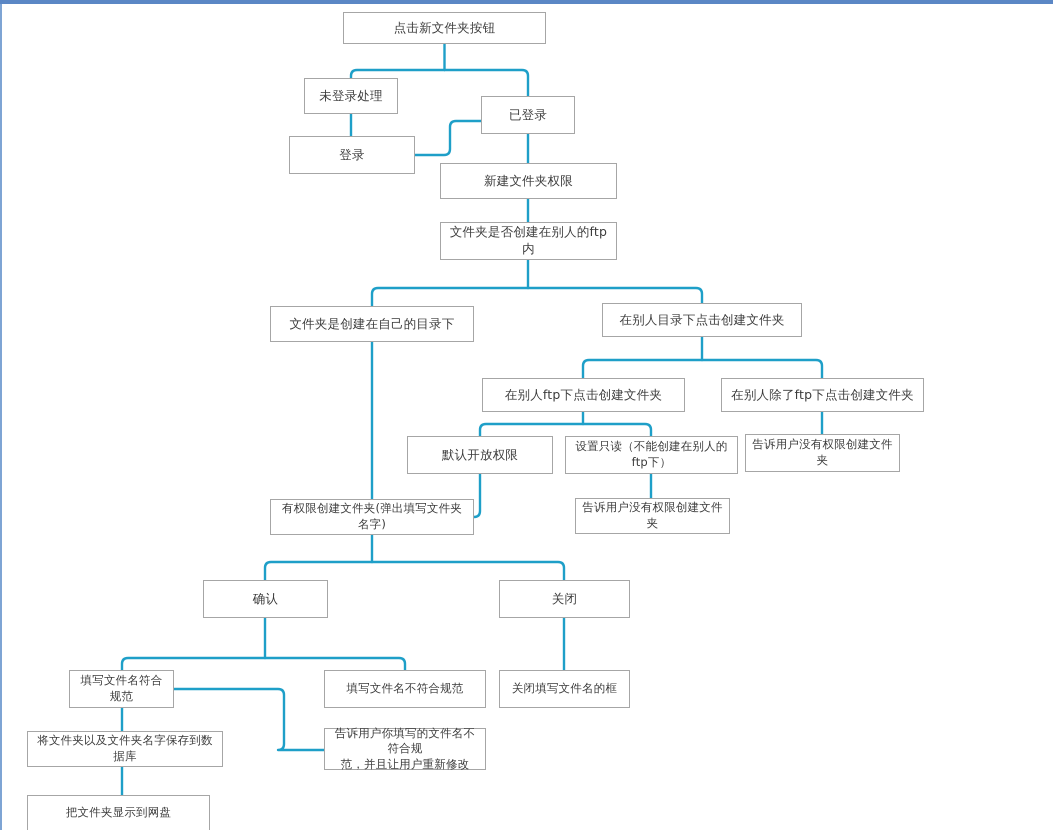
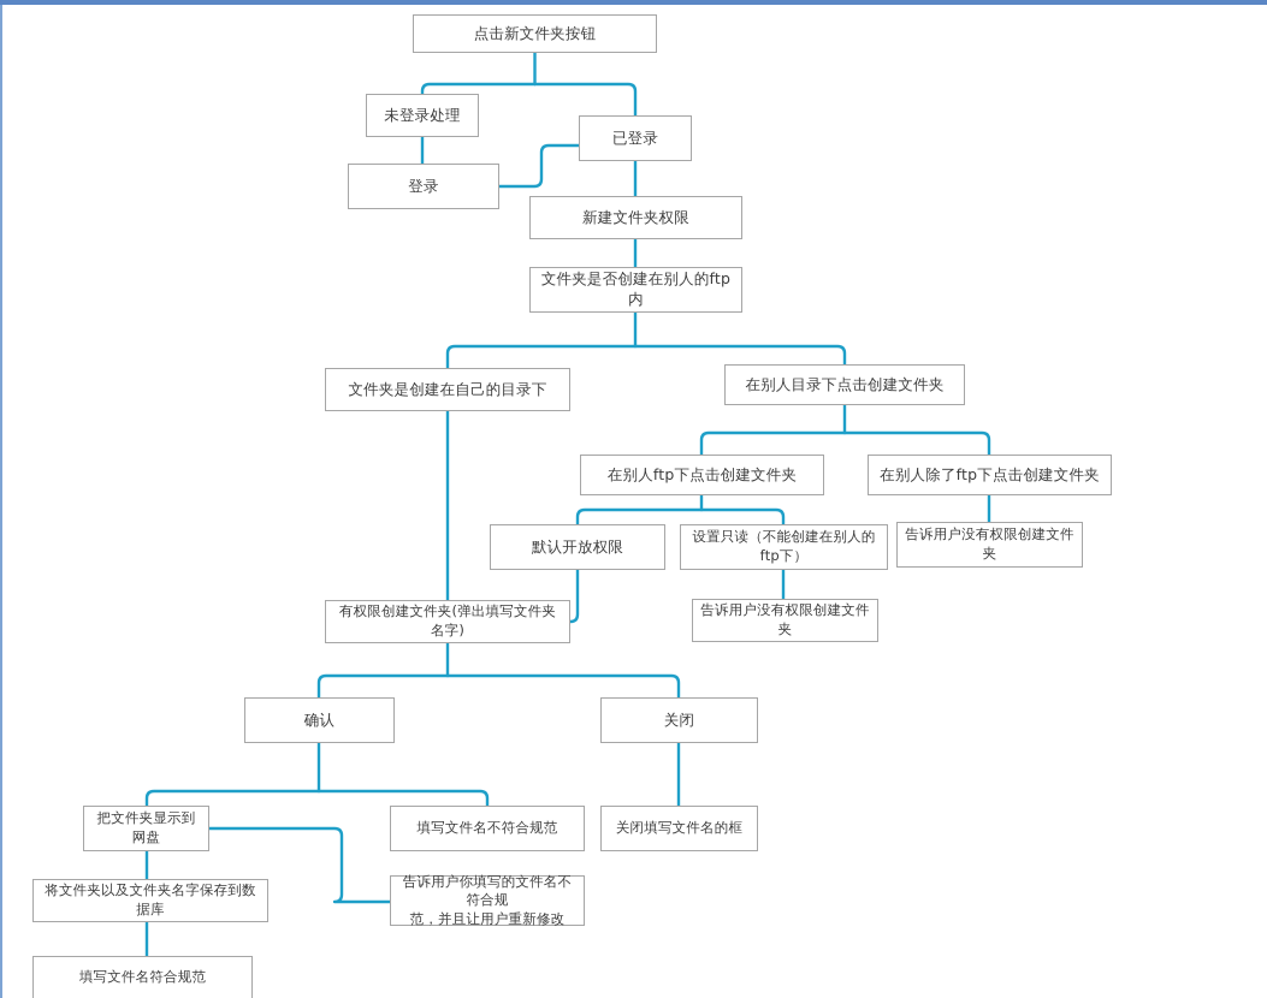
  点击新文件夹按钮
  未登录处理
  已登录
  登录
  新建文件夹权限
  文件夹是否创建在别人的ftp内
  文件夹是创建在自己的目录下
  在别人目录下点击创建文件夹
  在别人ftp下点击创建文件夹
  在别人除了ftp下点击创建文件夹
  默认开放权限
  设置只读（不能创建在别人的ftp下）
  告诉用户没有权限创建文件夹
  有权限创建文件夹(弹出填写文件夹名字)
  告诉用户没有权限创建文件夹
  确认
  关闭
- 填写文件名符合规范
+ 把文件夹显示到网盘
  填写文件名不符合规范
  关闭填写文件名的框
  将文件夹以及文件夹名字保存到数据库
  告诉用户你填写的文件名不符合规
  范，并且让用户重新修改
- 把文件夹显示到网盘
+ 填写文件名符合规范
